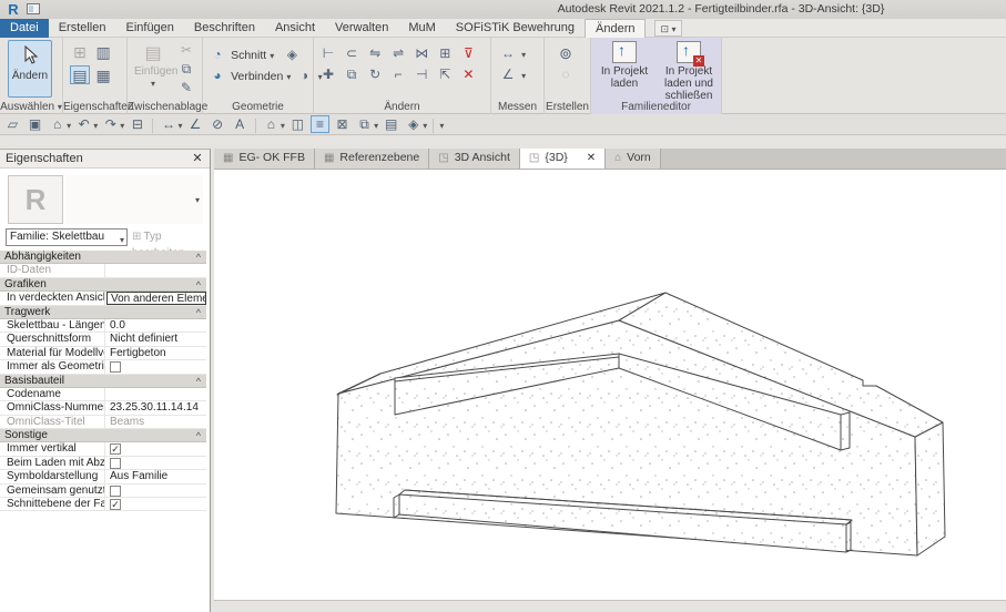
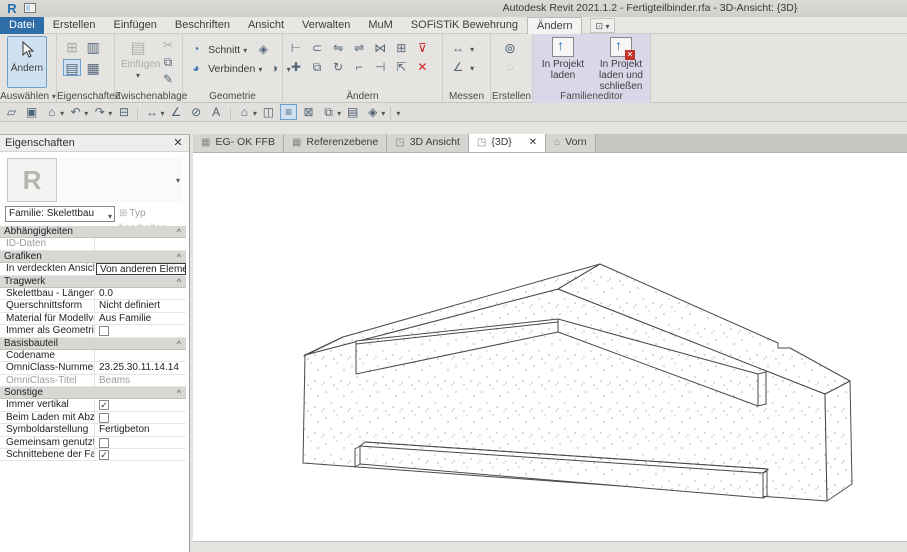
  R
  Autodesk Revit 2021.1.2 - Fertigteilbinder.rfa - 3D-Ansicht: {3D}
  Datei
  Erstellen
  Einfügen
  Beschriften
  Ansicht
  Verwalten
  MuM
  SOFiSTiK Bewehrung
  Ändern
  ⊡ ▾
  Ändern
  Auswählen ▾
  ⊞ ▥
  ▤ ▦
  Eigenschafte
  ▤
  Einfügen ▾
  ✂
  ⧉
  ✎
  Zwischenablag
  ◔ Schnitt ▾ ◈
  ◕ Verbinden ▾ ◑ ▾
  Geometrie
  ⊢ ⊂ ⇋ ⇌ ⋈ ⊞ ⊽
  ✚ ⧉ ↻ ⌐ ⊣ ⇱ ✕
  Ändern
  ↔ ▾
  ∠ ▾
  Messen
  ⊚
  Erstellen
  ↑
  In Projekt laden
  ↑
  ✕
  In Projekt laden und schließen
  Familieneditor
  ▱ ▣ ⌂ ▾ ↶ ▾ ↷ ▾ ⊟ ↔ ▾ ∠ ⊘ A ⌂ ▾ ◫ ≡ ⊠ ⧉ ▾ ▤ ◈ ▾ ▾
  ▦ EG- OK FFB
  ▦ Referenzebene
  ◳ 3D Ansicht
  ◳ {3D} ✕
  ⌂ Vorn
  Eigenschaften
  ✕
  R
  ▾
  Familie: Skelettbau
  ▾
  Abhängigkeiten
  ^
  ID-Daten
  Grafiken
  ^
  In verdeckten Ansic
  Von anderen Eleme
  Tragwerk
  ^
  Skelettbau - Längen
  0.0
  Querschnittsform
  Nicht definiert
  Material für Modellv
- Fertigbeton
+ Aus Familie
  Immer als Geometri
  Basisbauteil
  ^
  Codename
  OmniClass-Nummer
  23.25.30.11.14.14
  OmniClass-Titel
  Beams
  Sonstige
  ^
  Immer vertikal
  ✓
  Beim Laden mit Abz
  Symboldarstellung
- Aus Familie
+ Fertigbeton
  Gemeinsam genutzt
  Schnittebene der Fa
  ✓
